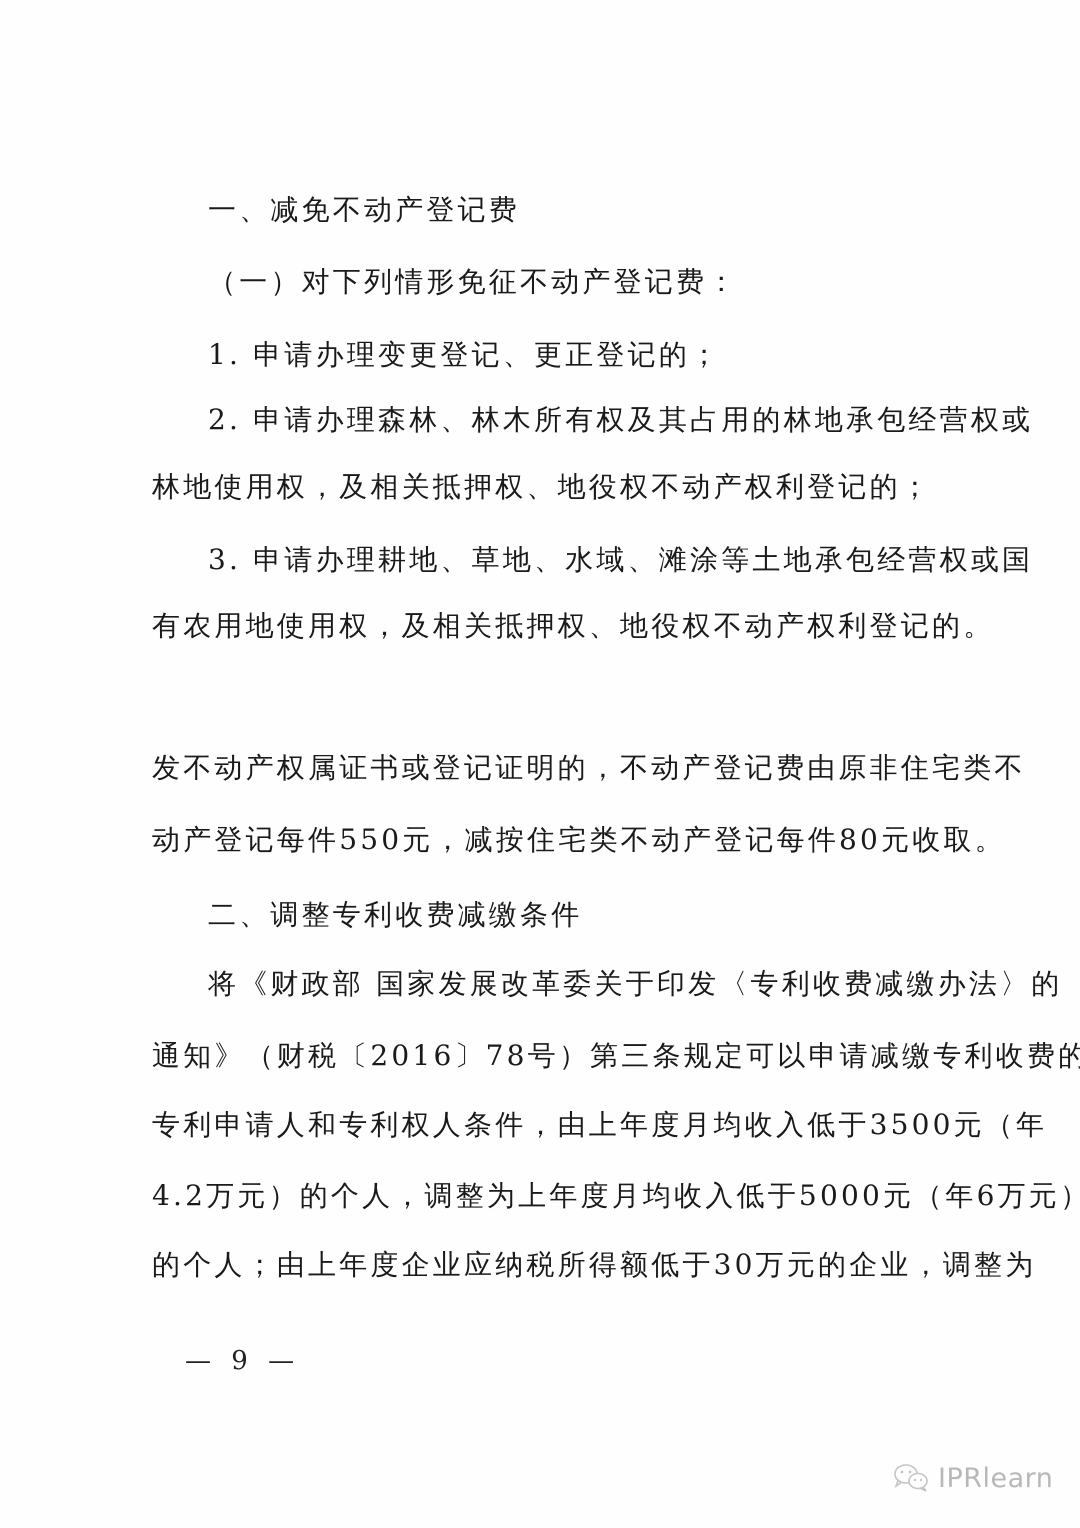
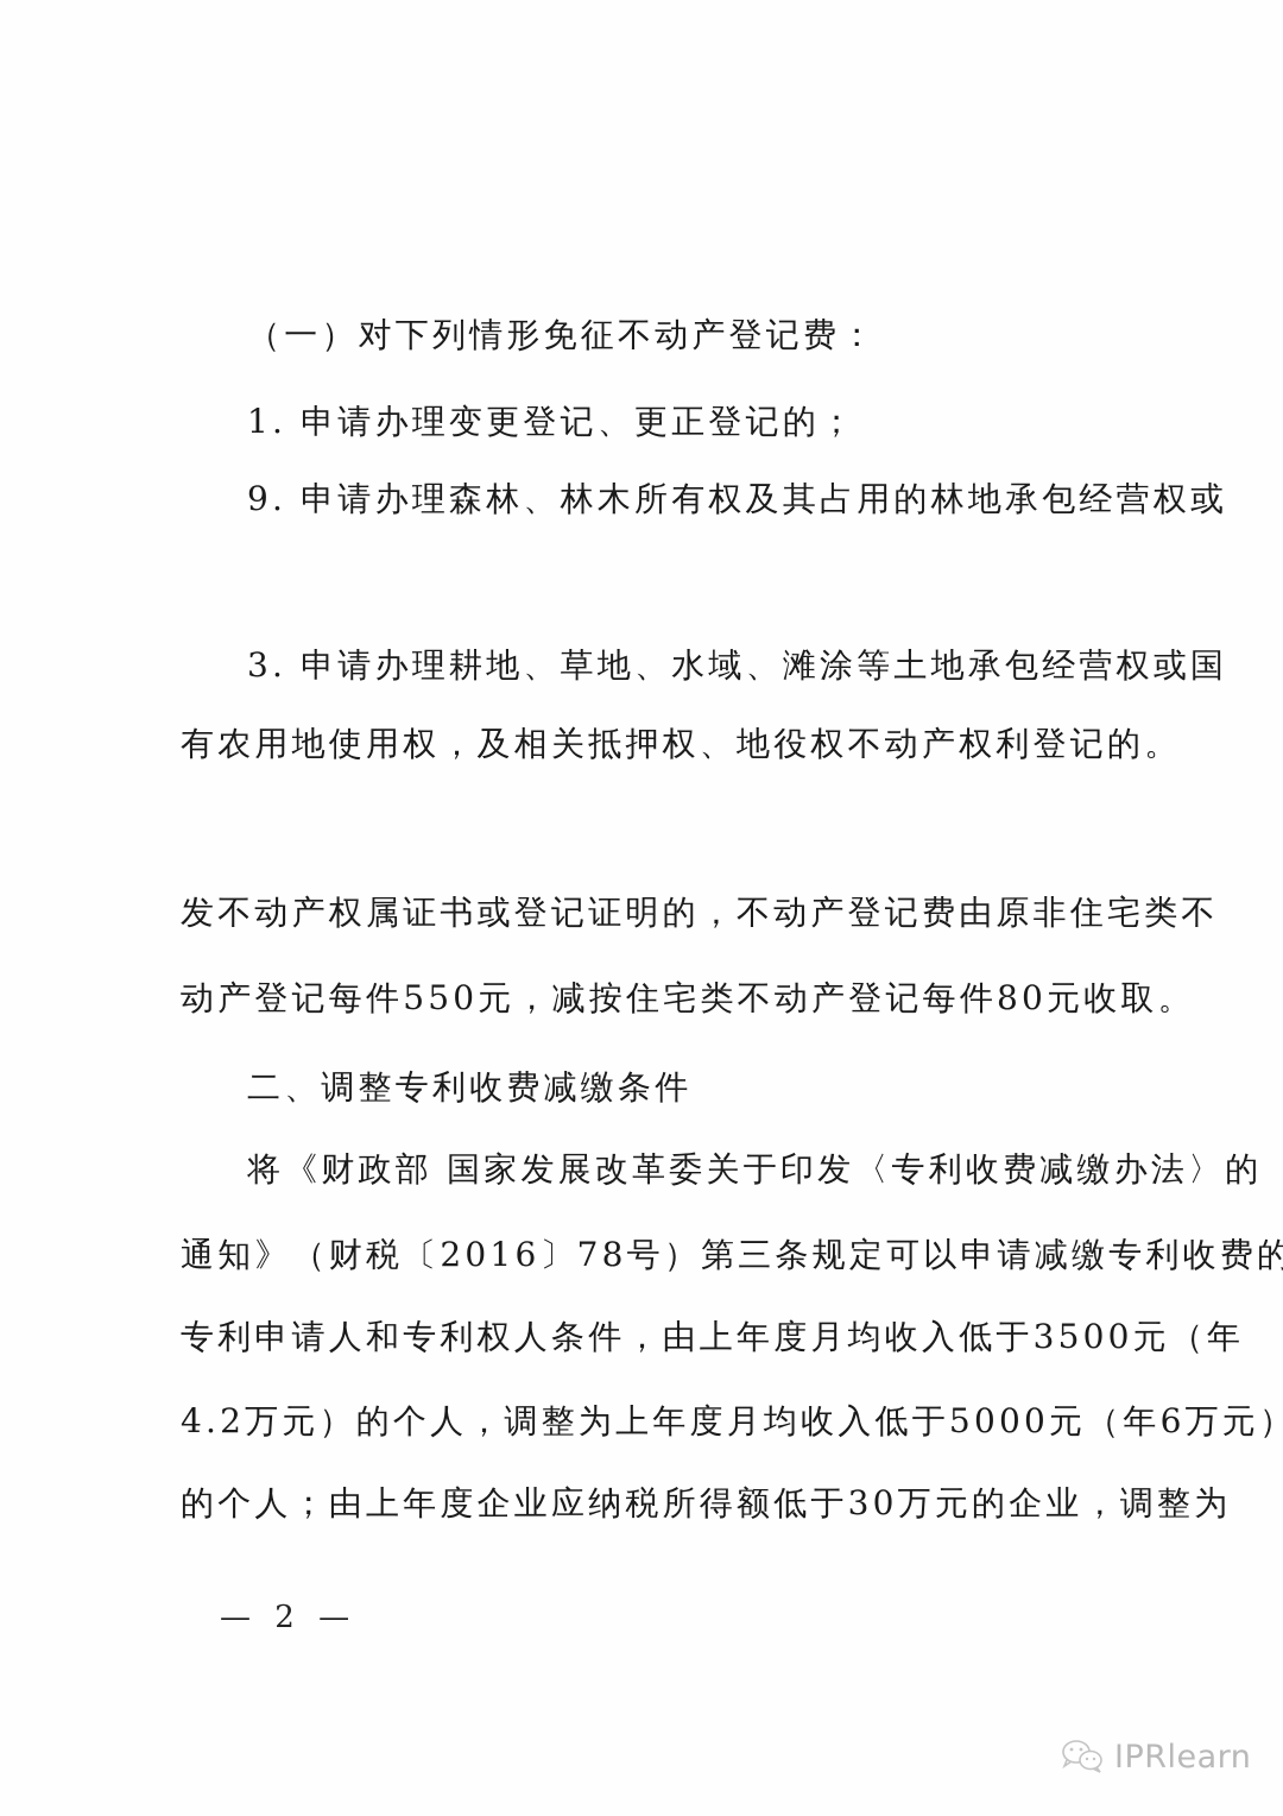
- 一、减免不动产登记费
  （一）对下列情形免征不动产登记费：
  1. 申请办理变更登记、更正登记的；
- 2. 申请办理森林、林木所有权及其占用的林地承包经营权或
+ 9. 申请办理森林、林木所有权及其占用的林地承包经营权或
- 林地使用权，及相关抵押权、地役权不动产权利登记的；
  3. 申请办理耕地、草地、水域、滩涂等土地承包经营权或国
  有农用地使用权，及相关抵押权、地役权不动产权利登记的。
  发不动产权属证书或登记证明的，不动产登记费由原非住宅类不
  动产登记每件550元，减按住宅类不动产登记每件80元收取。
  二、调整专利收费减缴条件
  将《财政部 国家发展改革委关于印发〈专利收费减缴办法〉的
  通知》（财税〔2016〕78号）第三条规定可以申请减缴专利收费的
  专利申请人和专利权人条件，由上年度月均收入低于3500元（年
  4.2万元）的个人，调整为上年度月均收入低于5000元（年6万元）
  的个人；由上年度企业应纳税所得额低于30万元的企业，调整为
- — 9 —
+ — 2 —
  IPRlearn
